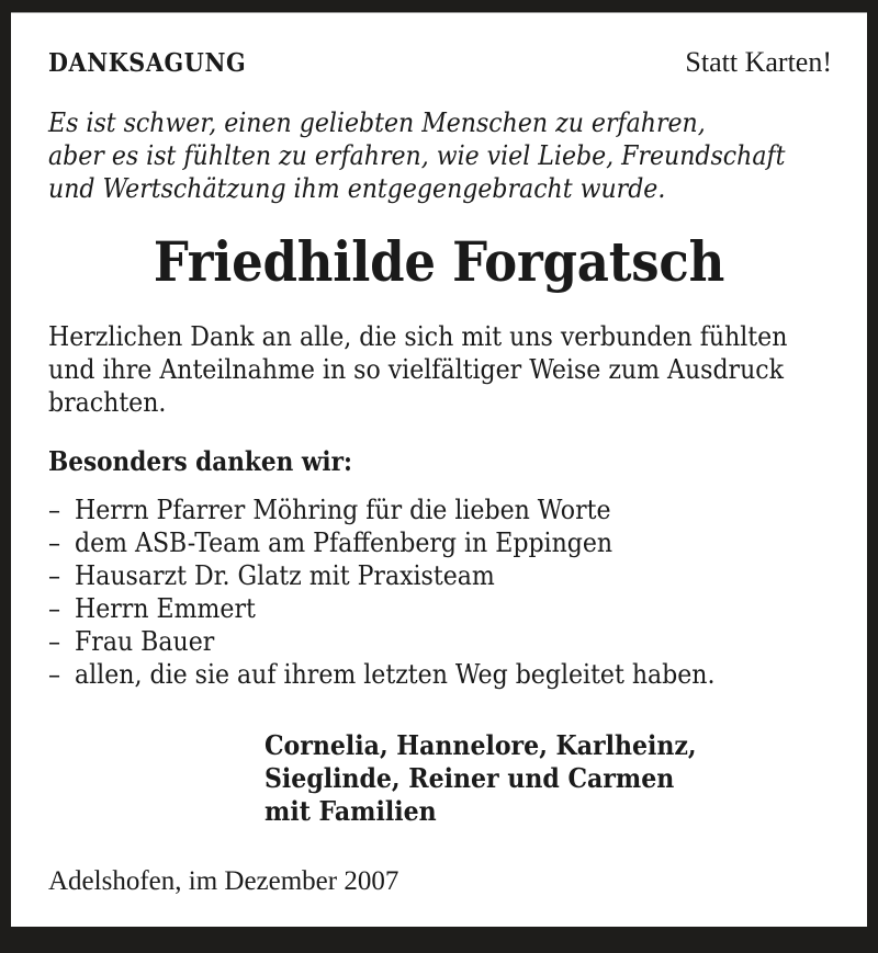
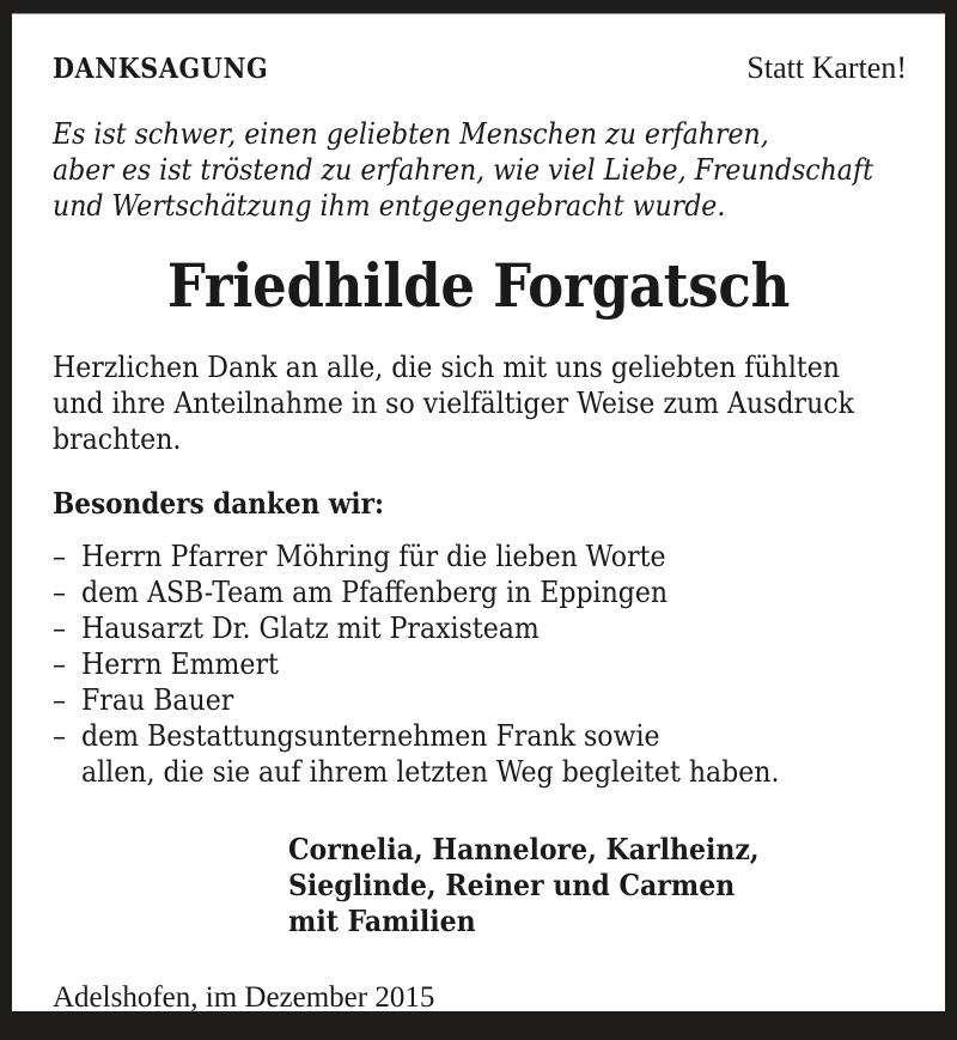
  DANKSAGUNG
  Statt Karten!
  Es ist schwer, einen geliebten Menschen zu erfahren,
- aber es ist fühlten zu erfahren, wie viel Liebe, Freundschaft
+ aber es ist tröstend zu erfahren, wie viel Liebe, Freundschaft
  und Wertschätzung ihm entgegengebracht wurde.
  Friedhilde Forgatsch
- Herzlichen Dank an alle, die sich mit uns verbunden fühlten
+ Herzlichen Dank an alle, die sich mit uns geliebten fühlten
  und ihre Anteilnahme in so vielfältiger Weise zum Ausdruck
  brachten.
  Besonders danken wir:
  –
  Herrn Pfarrer Möhring für die lieben Worte
  –
  dem ASB-Team am Pfaffenberg in Eppingen
  –
  Hausarzt Dr. Glatz mit Praxisteam
  –
  Herrn Emmert
  –
  Frau Bauer
  –
+ dem Bestattungsunternehmen Frank sowie
  allen, die sie auf ihrem letzten Weg begleitet haben.
  Cornelia, Hannelore, Karlheinz,
  Sieglinde, Reiner und Carmen
  mit Familien
- Adelshofen, im Dezember 2007
+ Adelshofen, im Dezember 2015
